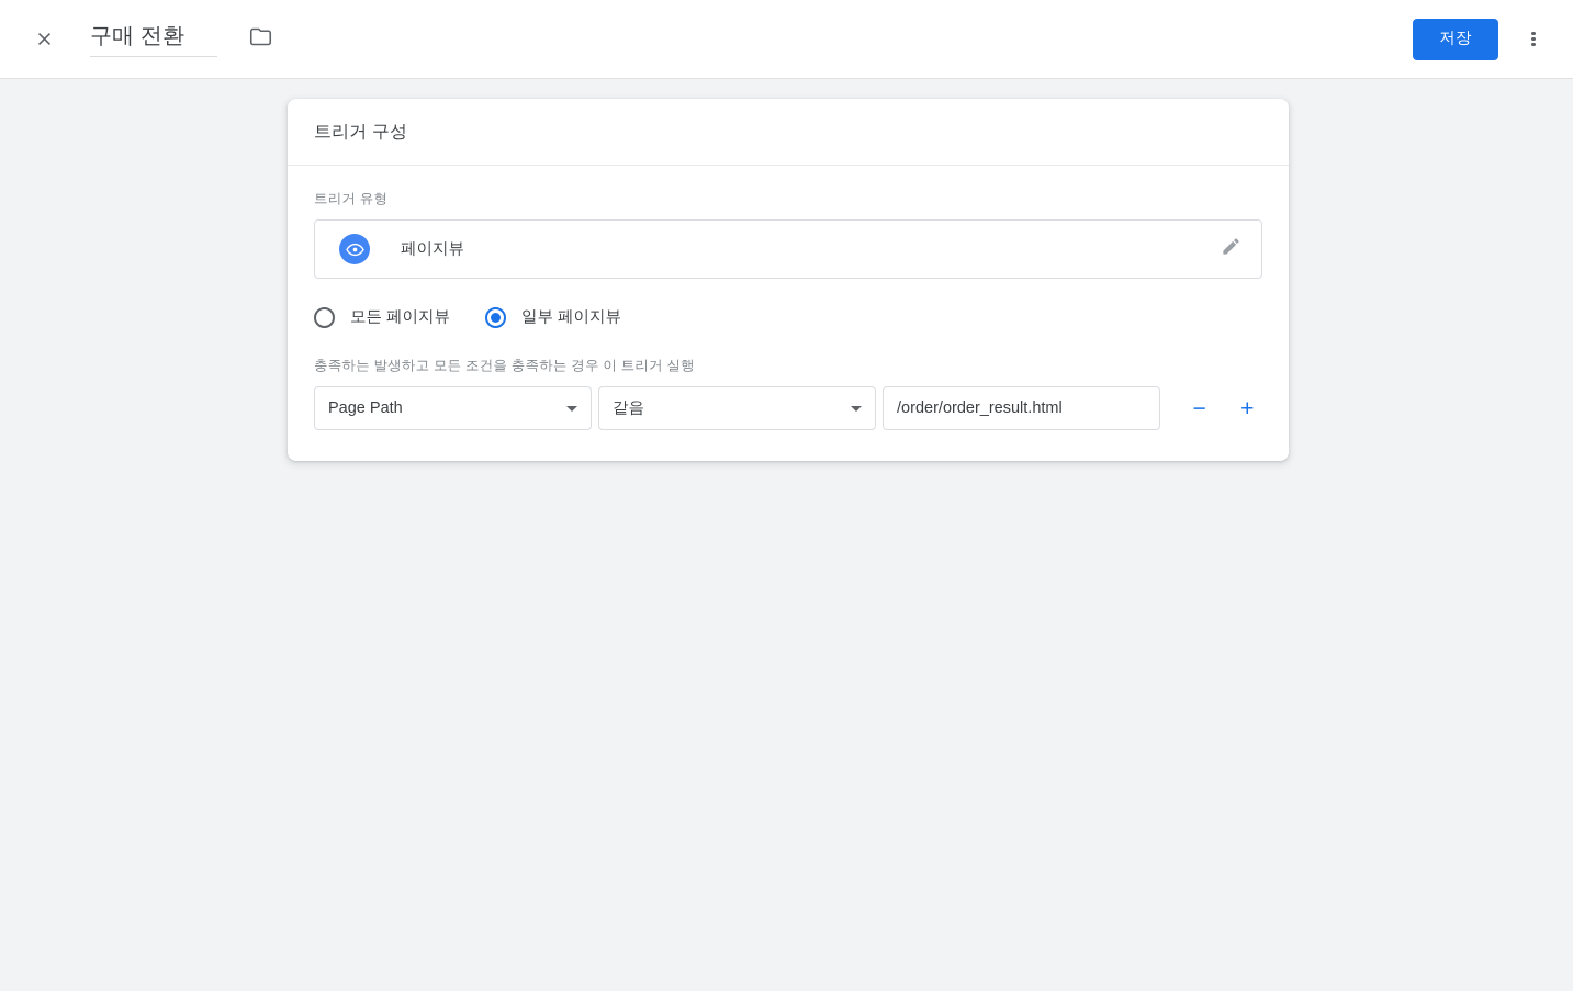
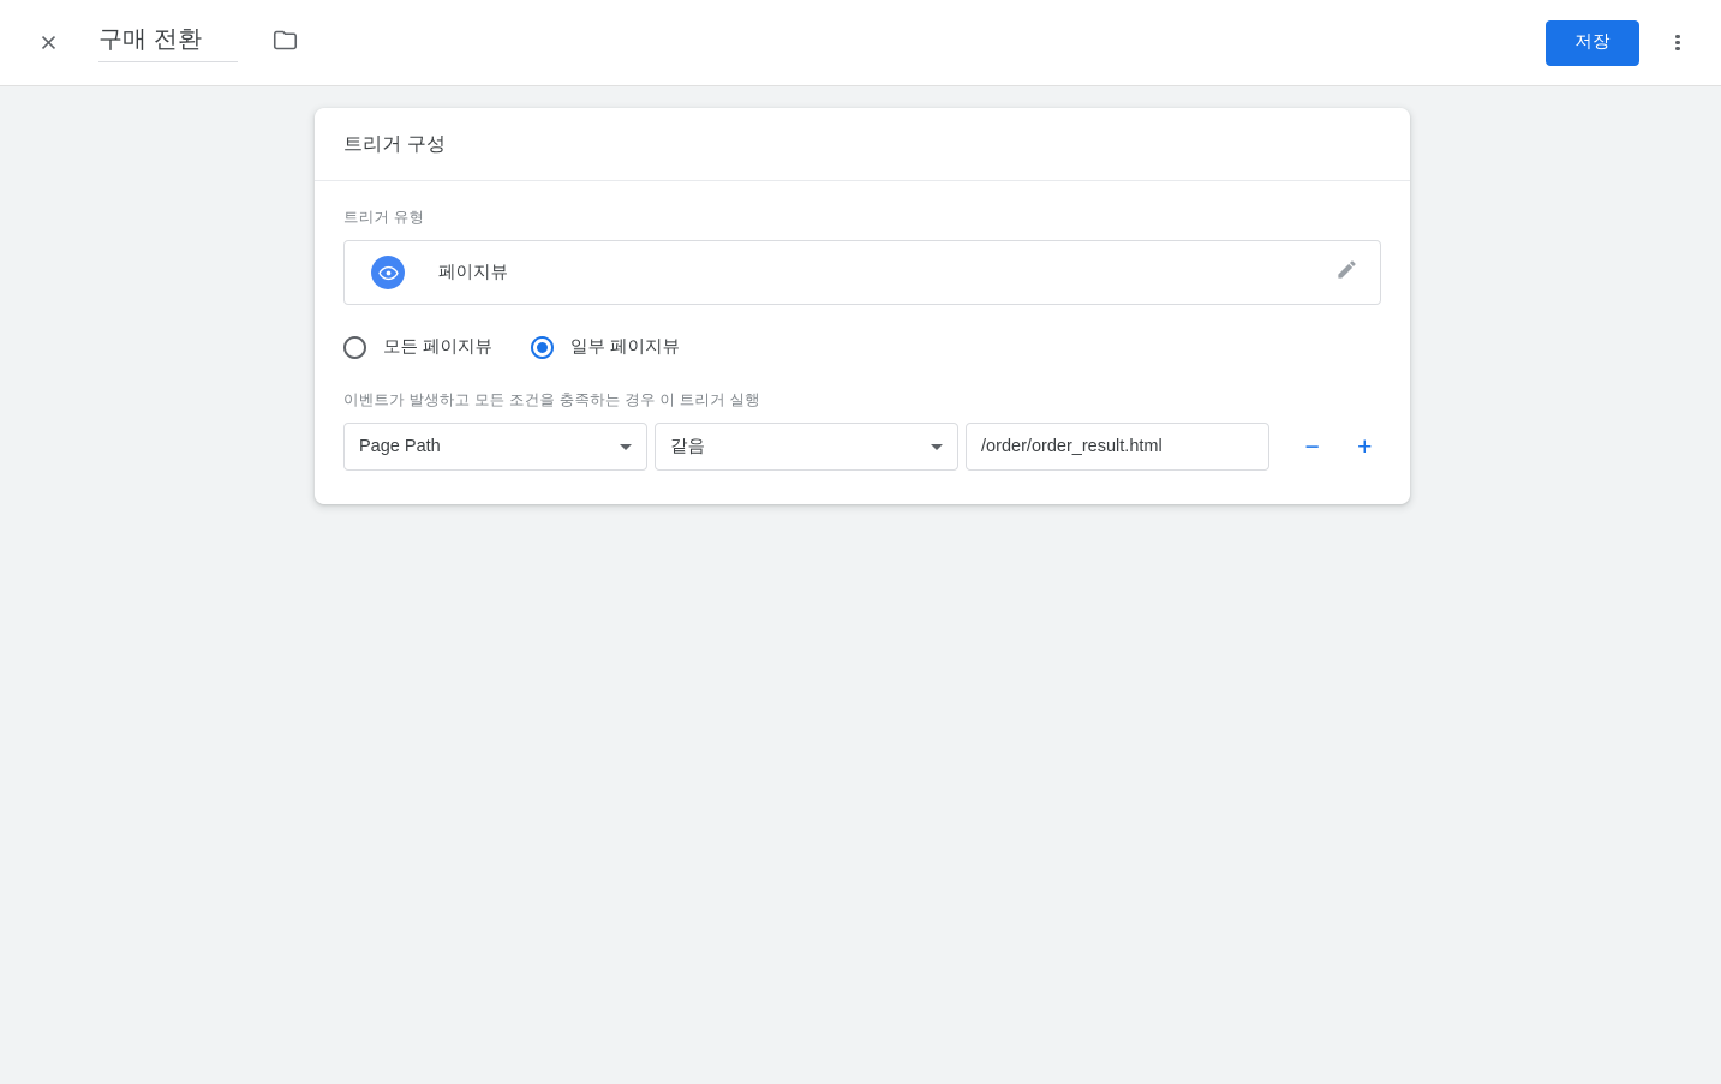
  구매 전환
  저장
  트리거 구성
  트리거 유형
  페이지뷰
  모든 페이지뷰
  일부 페이지뷰
- 충족하는 발생하고 모든 조건을 충족하는 경우 이 트리거 실행
+ 이벤트가 발생하고 모든 조건을 충족하는 경우 이 트리거 실행
  Page Path
  같음
  /order/order_result.html
  −
  +
